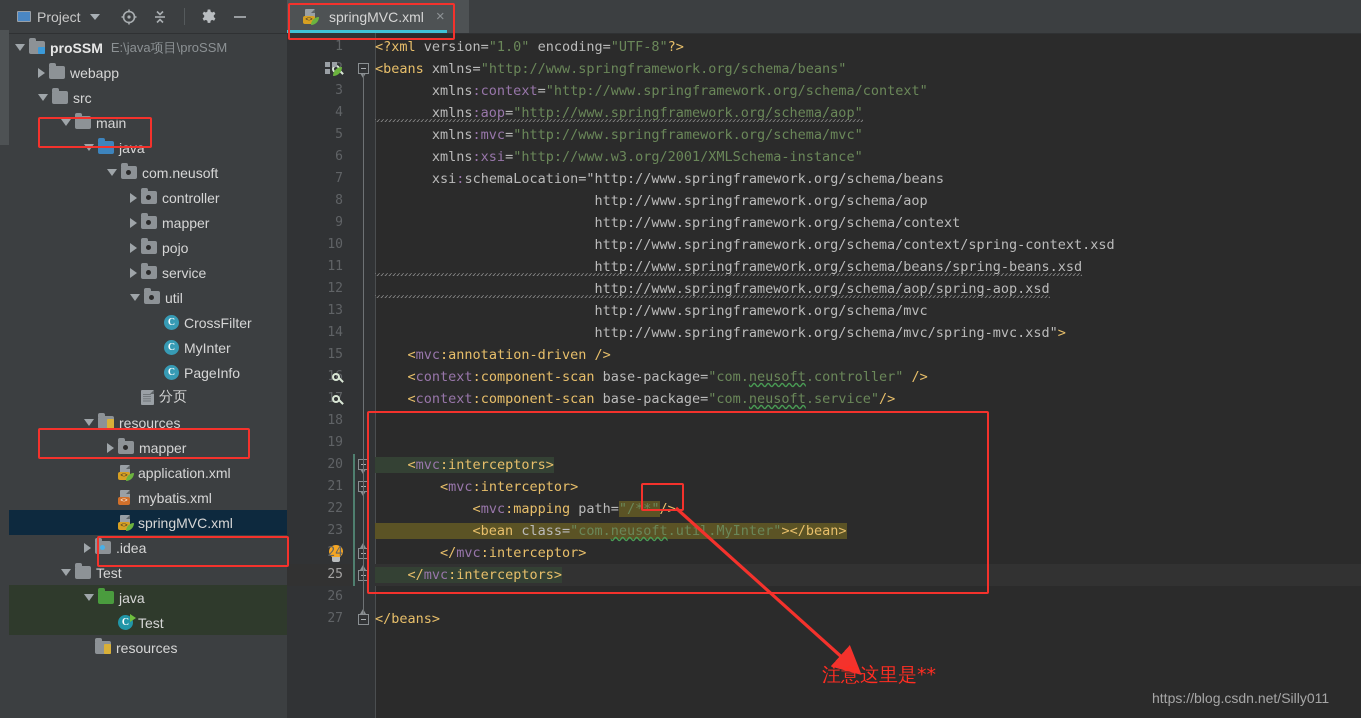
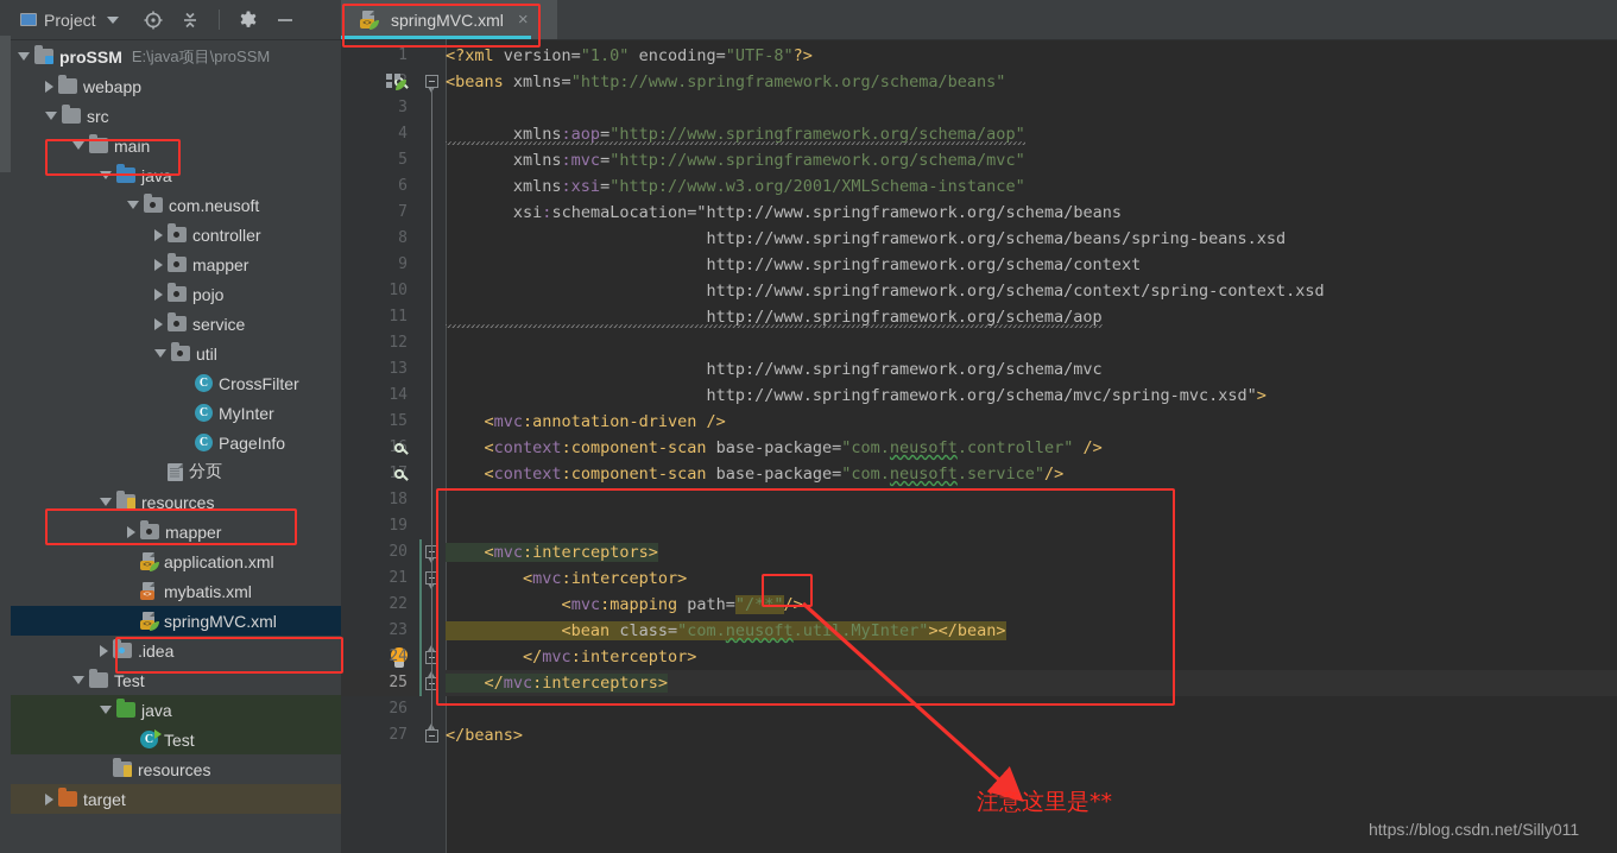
  Project
  proSSM
  E:\java项目\proSSM
  webapp
  src
  main
  java
  com.neusoft
  controller
  mapper
  pojo
  service
  util
  C
  CrossFilter
  C
  MyInter
  C
  PageInfo
  分页
  resources
  mapper
  application.xml
  mybatis.xml
  springMVC.xml
  .idea
  Test
  java
  C
  Test
  resources
+ target
  springMVC.xml
  ×
  1
  3
  4
  5
  6
  7
  8
  9
  10
  11
  12
  13
  14
  15
  18
  19
  20
  21
  22
  23
  24
  25
  26
  27
  <?xml version="1.0" encoding="UTF-8"?>
  <beans xmlns="http://www.springframework.org/schema/beans"
- xmlns:context="http://www.springframework.org/schema/context"
  xmlns:aop="http://www.springframework.org/schema/aop"
  xmlns:mvc="http://www.springframework.org/schema/mvc"
  xmlns:xsi="http://www.w3.org/2001/XMLSchema-instance"
  xsi:schemaLocation="http://www.springframework.org/schema/beans
- http://www.springframework.org/schema/aop
+ http://www.springframework.org/schema/beans/spring-beans.xsd
  http://www.springframework.org/schema/context
  http://www.springframework.org/schema/context/spring-context.xsd
- http://www.springframework.org/schema/beans/spring-beans.xsd
+ http://www.springframework.org/schema/aop
- http://www.springframework.org/schema/aop/spring-aop.xsd
  http://www.springframework.org/schema/mvc
  http://www.springframework.org/schema/mvc/spring-mvc.xsd">
  <mvc:annotation-driven />
  <context:component-scan base-package="com.neusoft.controller" />
  <context:component-scan base-package="com.neusoft.service"/>
  <mvc:interceptors>
  <mvc:interceptor>
  <mvc:mapping path="/**"/>
  <bean class="com.neusoft.util.MyInter"></bean>
  </mvc:interceptor>
  </mvc:interceptors>
  </beans>
  注意这里是**
  https://blog.csdn.net/Silly011
